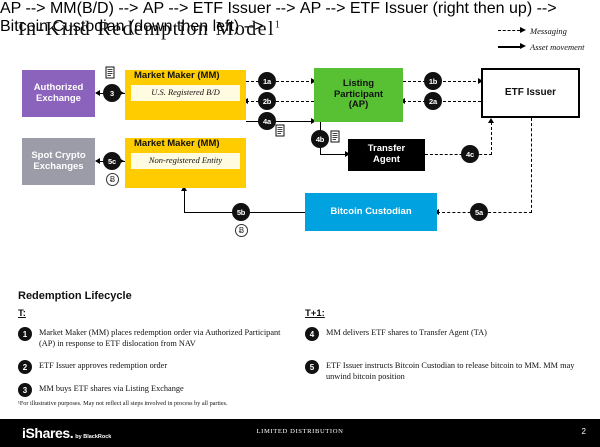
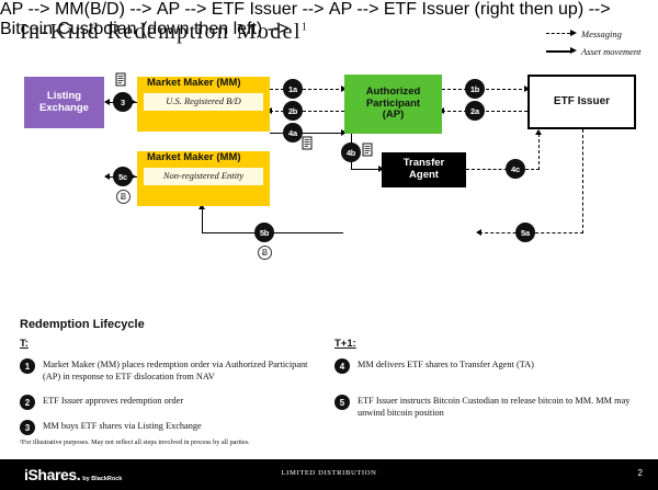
  In-Kind Redemption Model1
  Messaging
  Asset movement
  AP --> MM(B/D) --> AP --> ETF Issuer --> AP --> ETF Issuer (right then up) --> Bitcoin Custodian (down then left) -->
- Authorized
+ Listing
  Exchange
- Spot Crypto
- Exchanges
  Market Maker (MM)
  U.S. Registered B/D
  Market Maker (MM)
  Non-registered Entity
- Listing
+ Authorized
  Participant
  (AP)
  Transfer
  Agent
- Bitcoin Custodian
  ETF Issuer
  3
  5c
  1a
  2b
  4a
  1b
  2a
  4b
  4c
  5a
  5b
  Ƀ
  Ƀ
  Redemption Lifecycle
  T:
  T+1:
  1
  Market Maker (MM) places redemption order via Authorized Participant (AP) in response to ETF dislocation from NAV
  2
  ETF Issuer approves redemption order
  3
  MM buys ETF shares via Listing Exchange
  4
  MM delivers ETF shares to Transfer Agent (TA)
  5
  ETF Issuer instructs Bitcoin Custodian to release bitcoin to MM. MM may unwind bitcoin position
  2
